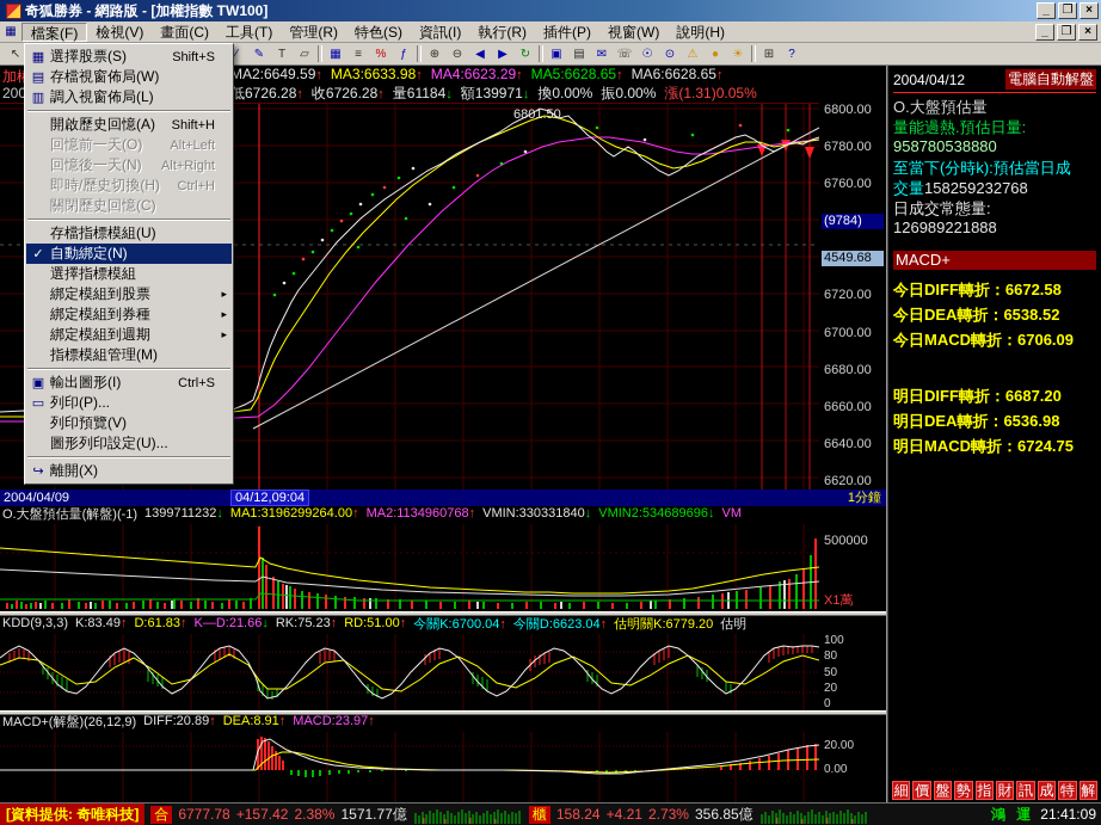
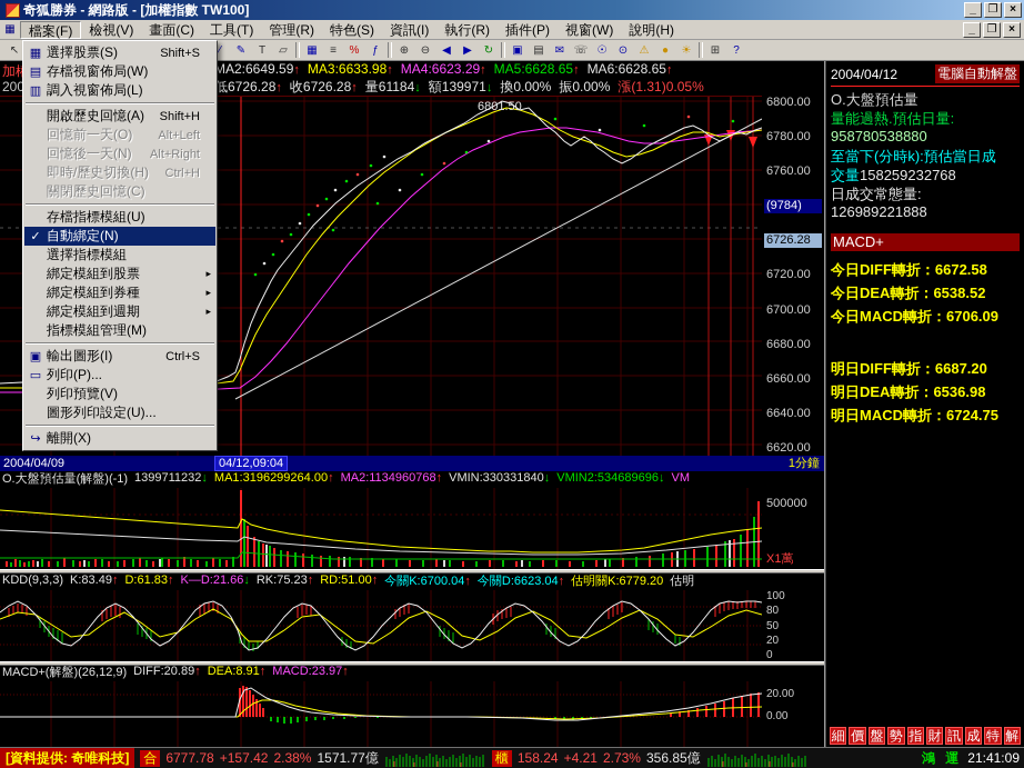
  奇狐勝券 - 網路版 - [加權指數 TW100]
  _
  ❐
  ×
  ▦
  檔案(F)
  檢視(V)
  畫面(C)
  工具(T)
  管理(R)
  特色(S)
  資訊(I)
  執行(R)
  插件(P)
  視窗(W)
  說明(H)
  _
  ❐
  ×
  ↖
  ∕
  ✎
  T
  ▱
  ▦
  ≡
  %
  ƒ
  ⊕
  ⊖
  ◀
  ▶
  ↻
  ▣
  ▤
  ✉
  ☏
  ☉
  ⊙
  ⚠
  ●
  ☀
  ⊞
  ?
  MA2:6649.59↑
  MA3:6633.98↑
  MA4:6623.29↑
  MA5:6628.65↑
  MA6:6628.65↑
  200
  低6726.28↑
  收6726.28↑
  量61184↓
  額139971↓
  換0.00%
  振0.00%
  漲(1.31)0.05%
  6801.50
  6800.00
  6780.00
  6760.00
  (9784)
- 4549.68
+ 6726.28
  6720.00
  6700.00
  6680.00
  6660.00
  6640.00
  6620.00
  2004/04/09
  04/12,09:04
  1分鐘
  O.大盤預估量(解盤)(-1)
  1399711232↓
  MA1:3196299264.00↑
  MA2:1134960768↑
  VMIN:330331840↓
  VMIN2:534689696↓
  VM
  500000
  X1萬
  KDD(9,3,3)
  K:83.49↑
  D:61.83↑
  K—D:21.66↓
  RK:75.23↑
  RD:51.00↑
  今關K:6700.04↑
  今關D:6623.04↑
  估明關K:6779.20
  估明
  100
  80
  50
  20
  0
  MACD+(解盤)(26,12,9)
  DIFF:20.89↑
  DEA:8.91↑
  MACD:23.97↑
  20.00
  0.00
  2004/04/12
  電腦自動解盤
  O.大盤預估量
  量能過熱.預估日量:
  958780538880
  至當下(分時k):預估當日成
  交量158259232768
  日成交常態量:
  126989221888
  MACD+
  今日DIFF轉折：6672.58
  今日DEA轉折：6538.52
  今日MACD轉折：6706.09
  明日DIFF轉折：6687.20
  明日DEA轉折：6536.98
  明日MACD轉折：6724.75
  細
  價
  盤
  勢
  指
  財
  訊
  成
  特
  解
  [資料提供: 奇唯科技]
  合
  6777.78
  +157.42
  2.38%
  1571.77億
  櫃
  158.24
  +4.21
  2.73%
  356.85億
  鴻 運
  21:41:09
  ▦
  選擇股票(S)
  Shift+S
  ▤
  存檔視窗佈局(W)
  ▥
  調入視窗佈局(L)
  開啟歷史回憶(A)
  Shift+H
  回憶前一天(O)
  Alt+Left
  回憶後一天(N)
  Alt+Right
  即時/歷史切換(H)
  Ctrl+H
  關閉歷史回憶(C)
  存檔指標模組(U)
  ✓
  自動綁定(N)
  選擇指標模組
  綁定模組到股票
  ▸
  綁定模組到券種
  ▸
  綁定模組到週期
  ▸
  指標模組管理(M)
  ▣
  輸出圖形(I)
  Ctrl+S
  ▭
  列印(P)...
  列印預覽(V)
  圖形列印設定(U)...
  ↪
  離開(X)
